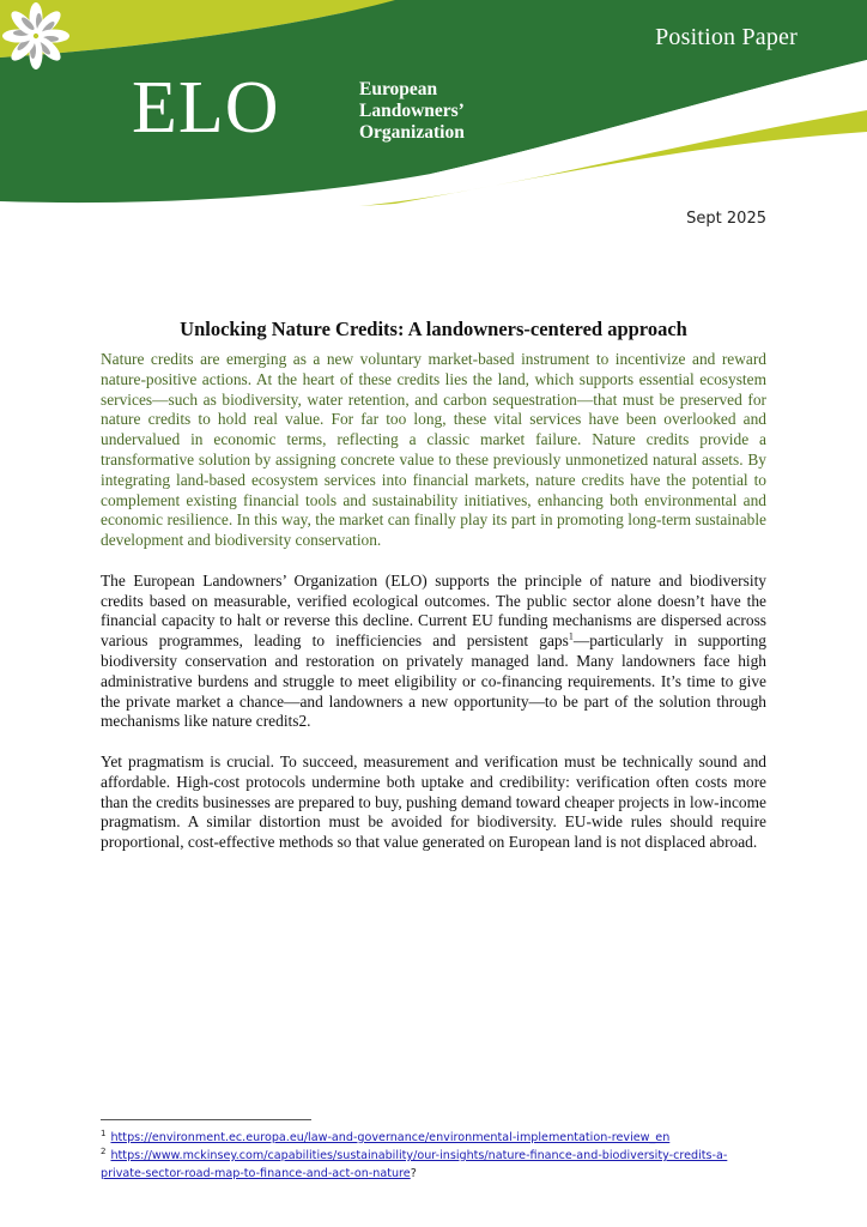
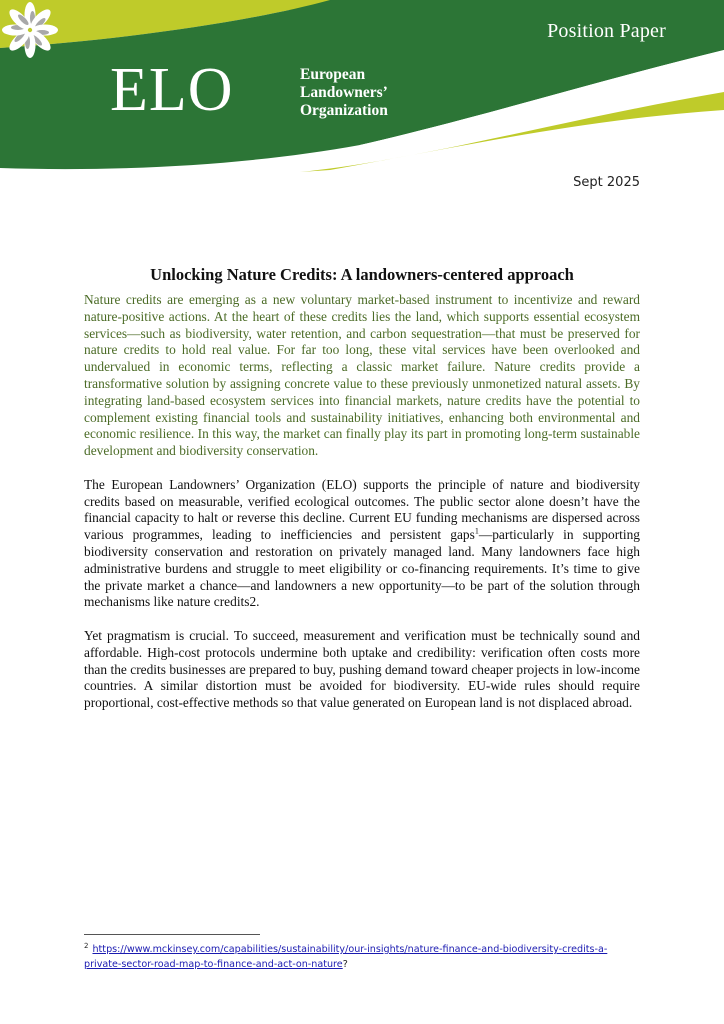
  Position Paper
  ELO
  European
  Landowners’
  Organization
  Sept 2025
  Unlocking Nature Credits: A landowners-centered approach
  Nature credits are emerging as a new voluntary market-based instrument to incentivize and reward nature-positive actions. At the heart of these credits lies the land, which supports essential ecosystem services—such as biodiversity, water retention, and carbon sequestration—that must be preserved for nature credits to hold real value. For far too long, these vital services have been overlooked and undervalued in economic terms, reflecting a classic market failure. Nature credits provide a transformative solution by assigning concrete value to these previously unmonetized natural assets. By integrating land-based ecosystem services into financial markets, nature credits have the potential to complement existing financial tools and sustainability initiatives, enhancing both environmental and economic resilience. In this way, the market can finally play its part in promoting long-term sustainable development and biodiversity conservation.
  The European Landowners’ Organization (ELO) supports the principle of nature and biodiversity credits based on measurable, verified ecological outcomes. The public sector alone doesn’t have the financial capacity to halt or reverse this decline. Current EU funding mechanisms are dispersed across various programmes, leading to inefficiencies and persistent gaps1—particularly in supporting biodiversity conservation and restoration on privately managed land. Many landowners face high administrative burdens and struggle to meet eligibility or co-financing requirements. It’s time to give the private market a chance—and landowners a new opportunity—to be part of the solution through mechanisms like nature credits2.
- Yet pragmatism is crucial. To succeed, measurement and verification must be technically sound and affordable. High-cost protocols undermine both uptake and credibility: verification often costs more than the credits businesses are prepared to buy, pushing demand toward cheaper projects in low-income pragmatism. A similar distortion must be avoided for biodiversity. EU-wide rules should require proportional, cost-effective methods so that value generated on European land is not displaced abroad.
+ Yet pragmatism is crucial. To succeed, measurement and verification must be technically sound and affordable. High-cost protocols undermine both uptake and credibility: verification often costs more than the credits businesses are prepared to buy, pushing demand toward cheaper projects in low-income countries. A similar distortion must be avoided for biodiversity. EU-wide rules should require proportional, cost-effective methods so that value generated on European land is not displaced abroad.
- 1 https://environment.ec.europa.eu/law-and-governance/environmental-implementation-review_en
  2 https://www.mckinsey.com/capabilities/sustainability/our-insights/nature-finance-and-biodiversity-credits-a-private-sector-road-map-to-finance-and-act-on-nature?
